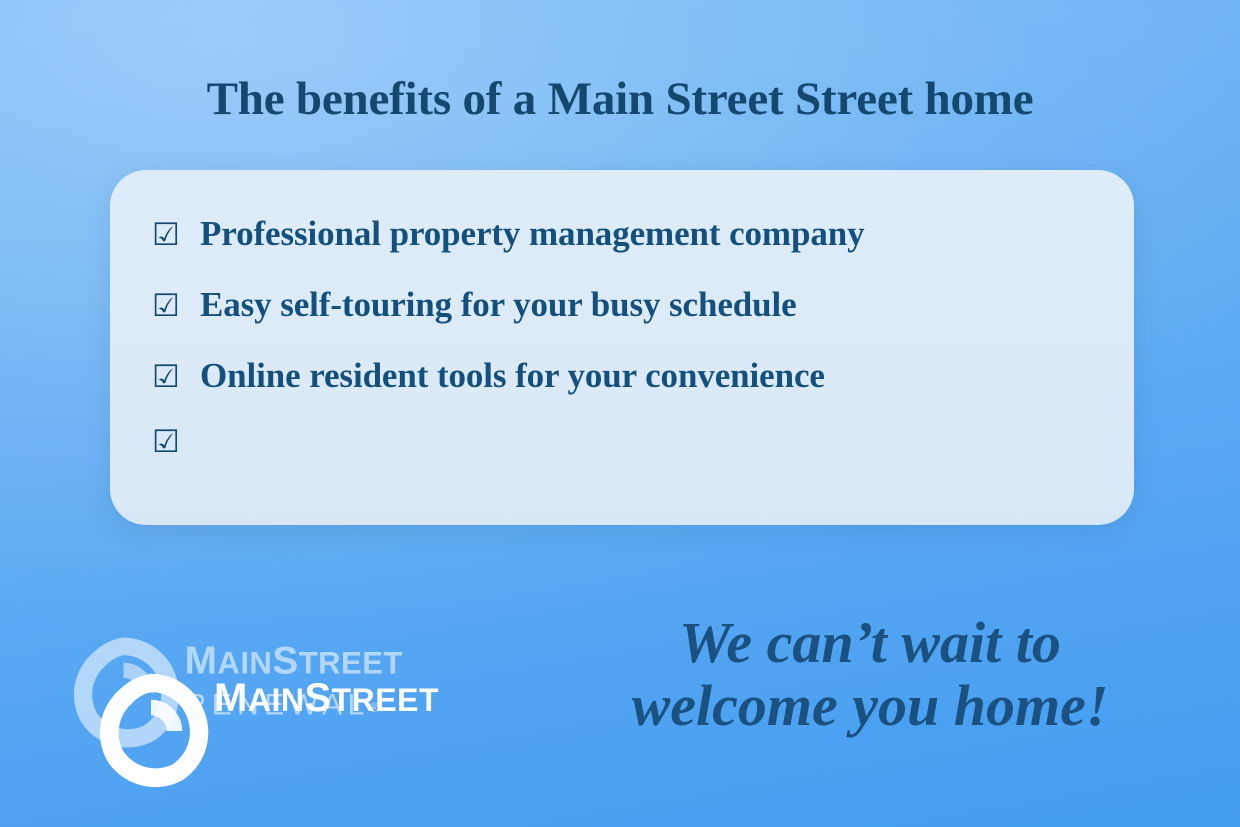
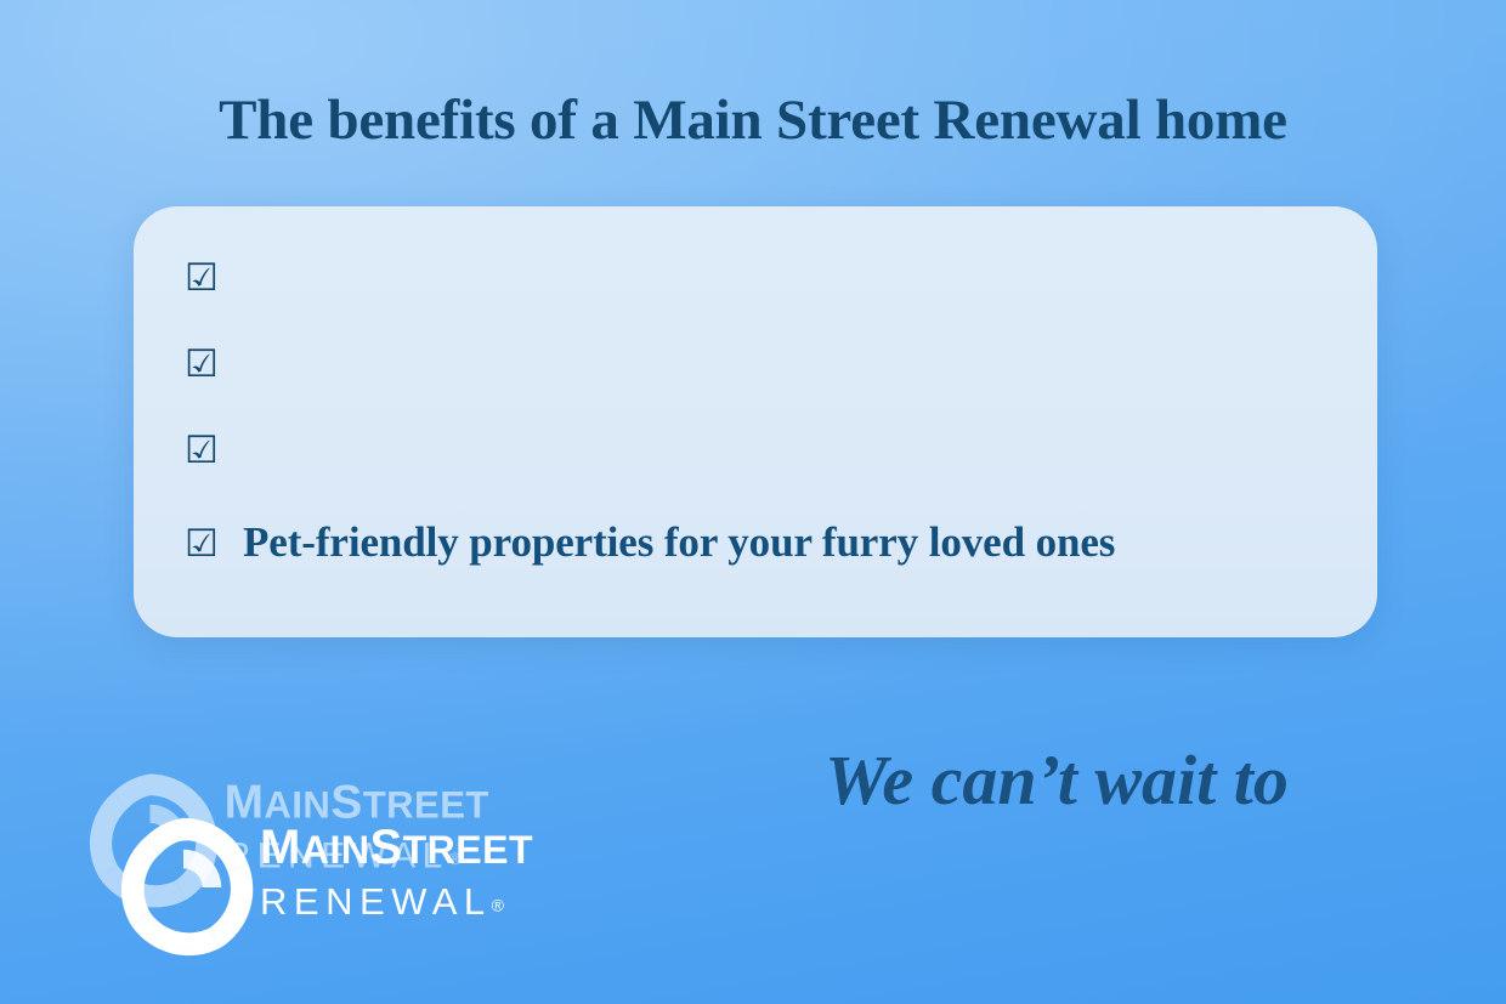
- The benefits of a Main Street Street home
+ The benefits of a Main Street Renewal home
  ☑
- Professional property management company
  ☑
- Easy self-touring for your busy schedule
  ☑
- Online resident tools for your convenience
  ☑
+ Pet-friendly properties for your furry loved ones
  We can’t wait to
- welcome you home!
  MAINSTREET
  ENEWAL®
  MAINSTREET
+ RENEWAL®
